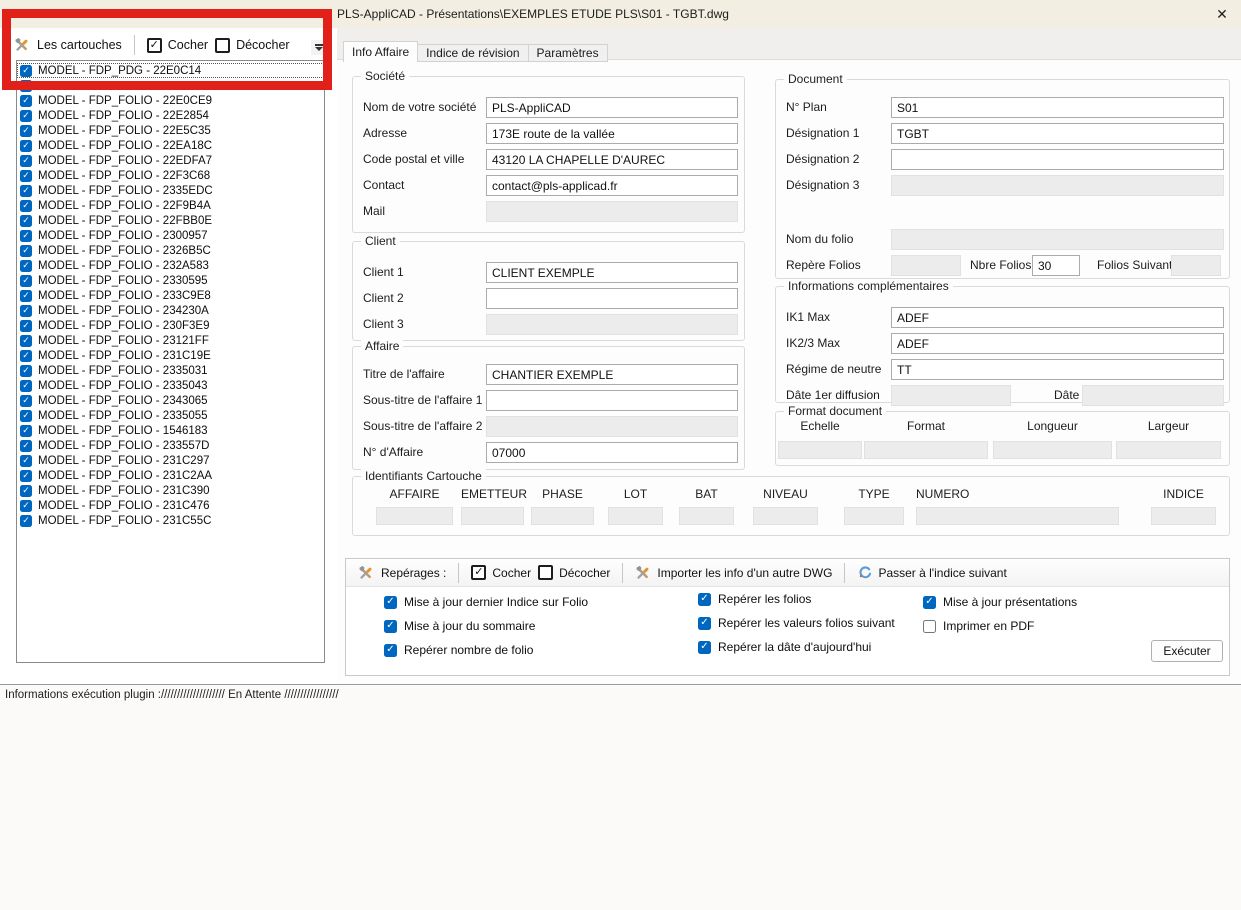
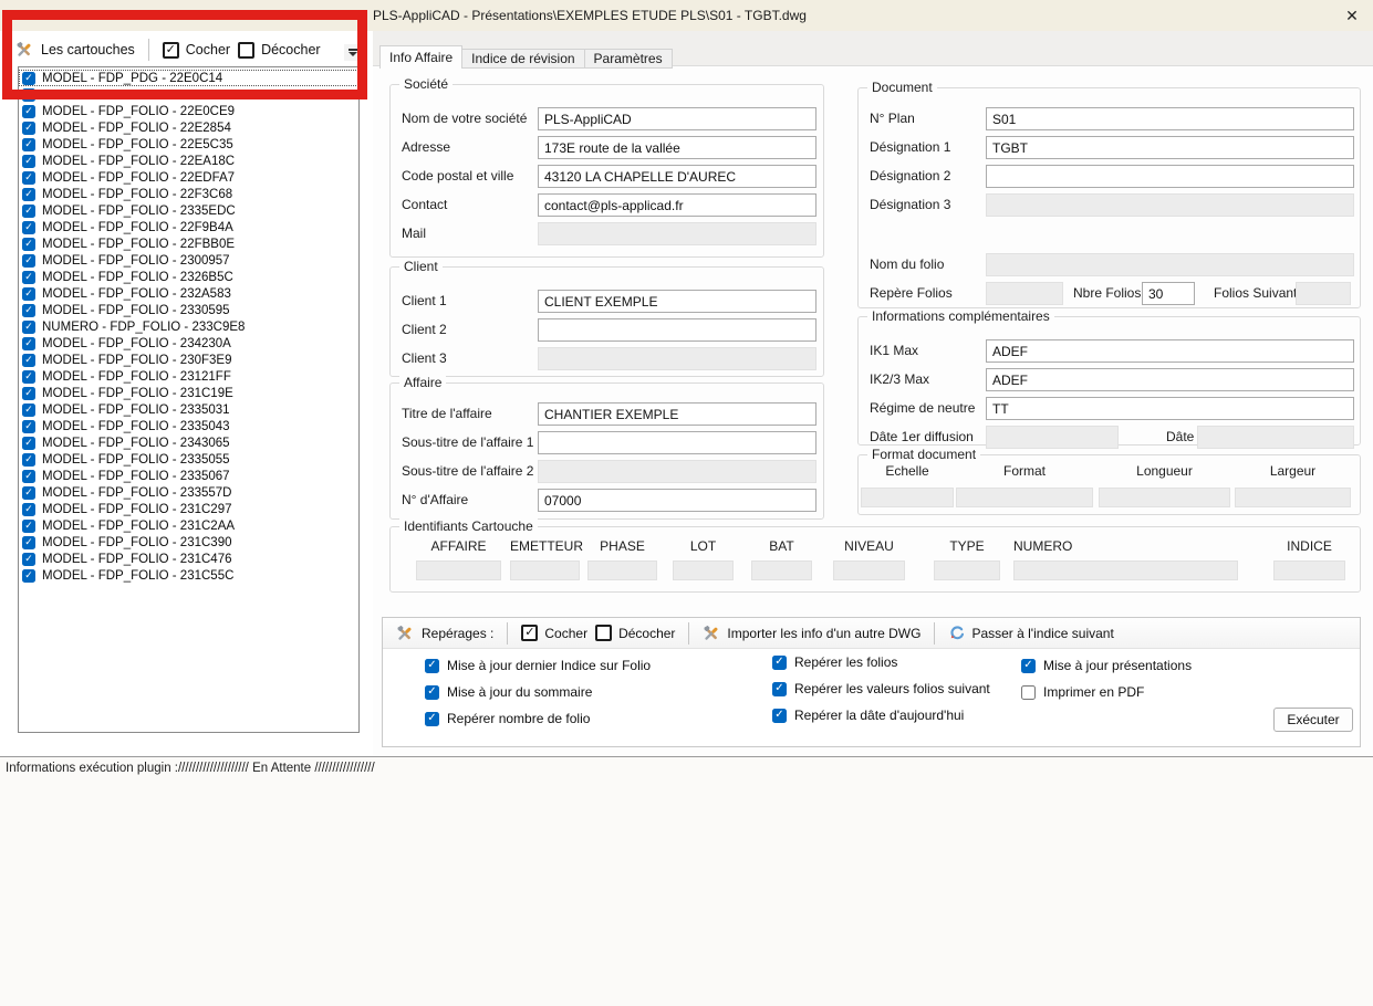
  PLS-AppliCAD - Présentations\EXEMPLES ETUDE PLS\S01 - TGBT.dwg
  ✕
  Les cartouches
  Cocher
  Décocher
  MODEL - FDP_PDG - 22E0C14
  MODEL - FDP_FOLIO - 22E0CE9
  MODEL - FDP_FOLIO - 22E2854
  MODEL - FDP_FOLIO - 22E5C35
  MODEL - FDP_FOLIO - 22EA18C
  MODEL - FDP_FOLIO - 22EDFA7
  MODEL - FDP_FOLIO - 22F3C68
  MODEL - FDP_FOLIO - 2335EDC
  MODEL - FDP_FOLIO - 22F9B4A
  MODEL - FDP_FOLIO - 22FBB0E
  MODEL - FDP_FOLIO - 2300957
  MODEL - FDP_FOLIO - 2326B5C
  MODEL - FDP_FOLIO - 232A583
  MODEL - FDP_FOLIO - 2330595
- MODEL - FDP_FOLIO - 233C9E8
+ NUMERO - FDP_FOLIO - 233C9E8
  MODEL - FDP_FOLIO - 234230A
  MODEL - FDP_FOLIO - 230F3E9
  MODEL - FDP_FOLIO - 23121FF
  MODEL - FDP_FOLIO - 231C19E
  MODEL - FDP_FOLIO - 2335031
  MODEL - FDP_FOLIO - 2335043
  MODEL - FDP_FOLIO - 2343065
  MODEL - FDP_FOLIO - 2335055
- MODEL - FDP_FOLIO - 1546183
+ MODEL - FDP_FOLIO - 2335067
  MODEL - FDP_FOLIO - 233557D
  MODEL - FDP_FOLIO - 231C297
  MODEL - FDP_FOLIO - 231C2AA
  MODEL - FDP_FOLIO - 231C390
  MODEL - FDP_FOLIO - 231C476
  MODEL - FDP_FOLIO - 231C55C
  Info Affaire
  Indice de révision
  Paramètres
  Société
  Nom de votre société
  PLS-AppliCAD
  Adresse
  173E route de la vallée
  Code postal et ville
  43120 LA CHAPELLE D'AUREC
  Contact
  contact@pls-applicad.fr
  Mail
  Client
  Client 1
  CLIENT EXEMPLE
  Client 2
  Client 3
  Affaire
  Titre de l'affaire
  CHANTIER EXEMPLE
  Sous-titre de l'affaire 1
  Sous-titre de l'affaire 2
  N° d'Affaire
  07000
  Document
  N° Plan
  S01
  Désignation 1
  TGBT
  Désignation 2
  Désignation 3
  Nom du folio
  Repère Folios
  Nbre Folios
  30
  Folios Suivan
  Informations complémentaires
  IK1 Max
  ADEF
  IK2/3 Max
  ADEF
  Régime de neutre
  TT
  Dâte 1er diffusion
  Dâte
  Format document
  Echelle
  Format
  Longueur
  Largeur
  Identifiants Cartouche
  AFFAIRE
  EMETTEUR
  PHASE
  LOT
  BAT
  NIVEAU
  TYPE
  NUMERO
  INDICE
  Repérages :
  Cocher
  Décocher
  Importer les info d'un autre DWG
  Passer à l'indice suivant
  Mise à jour dernier Indice sur Folio
  Mise à jour du sommaire
  Repérer nombre de folio
  Repérer les folios
  Repérer les valeurs folios suivant
  Repérer la dâte d'aujourd'hui
  Mise à jour présentations
  Imprimer en PDF
  Exécuter
  Informations exécution plugin ://////////////////// En Attente /////////////////
